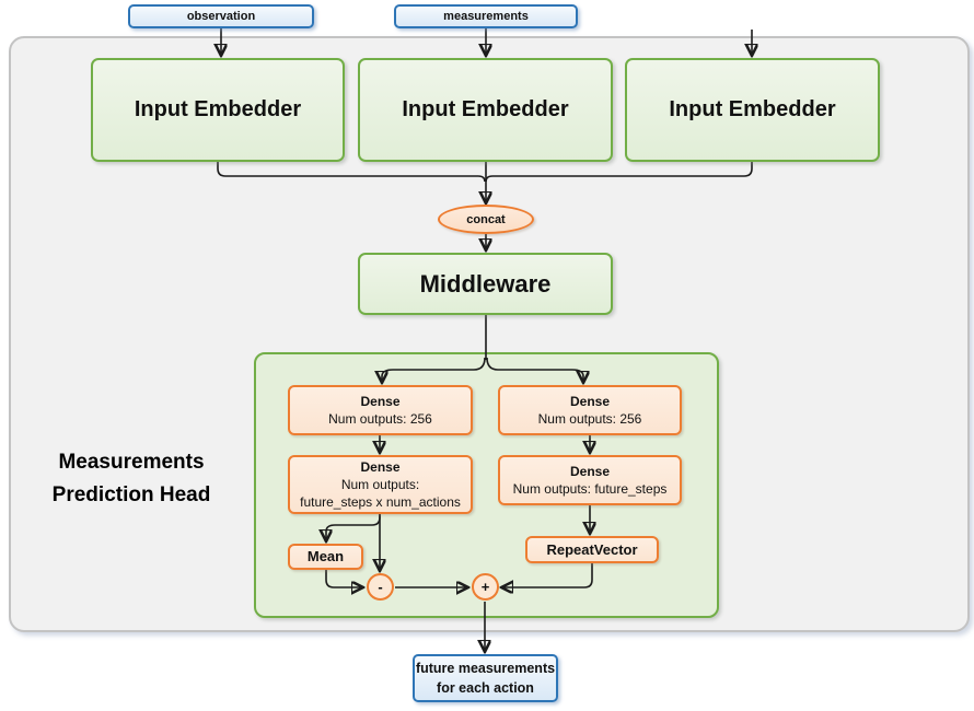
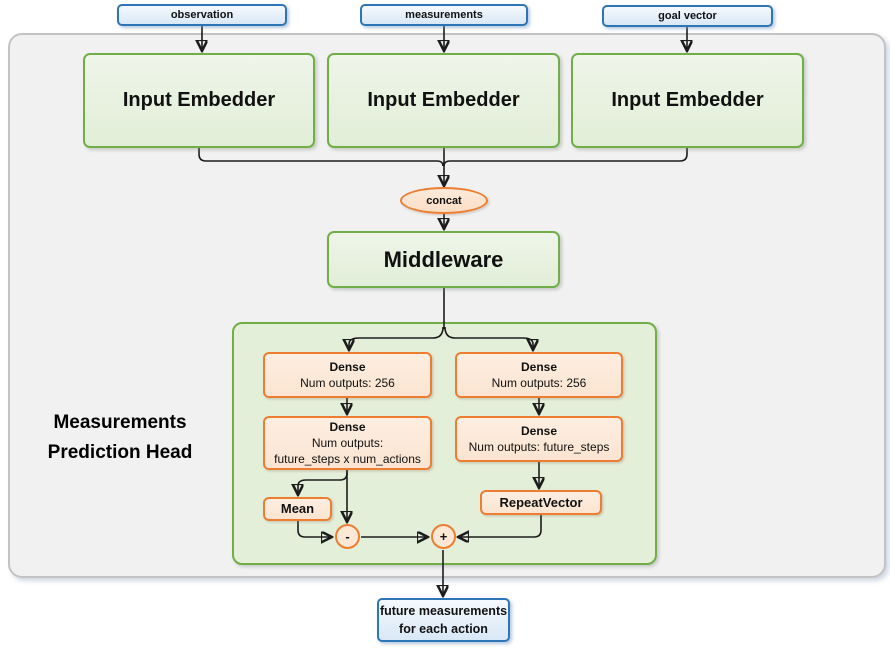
  observation
  measurements
+ goal vector
  Input Embedder
  Input Embedder
  Input Embedder
  concat
  Middleware
  Measurements Prediction Head
  Dense
  Num outputs: 256
  Dense
  Num outputs:
  future_steps x num_actions
  Mean
  -
  Dense
  Num outputs: 256
  Dense
  Num outputs: future_steps
  RepeatVector
  +
  future measurements
  for each action
